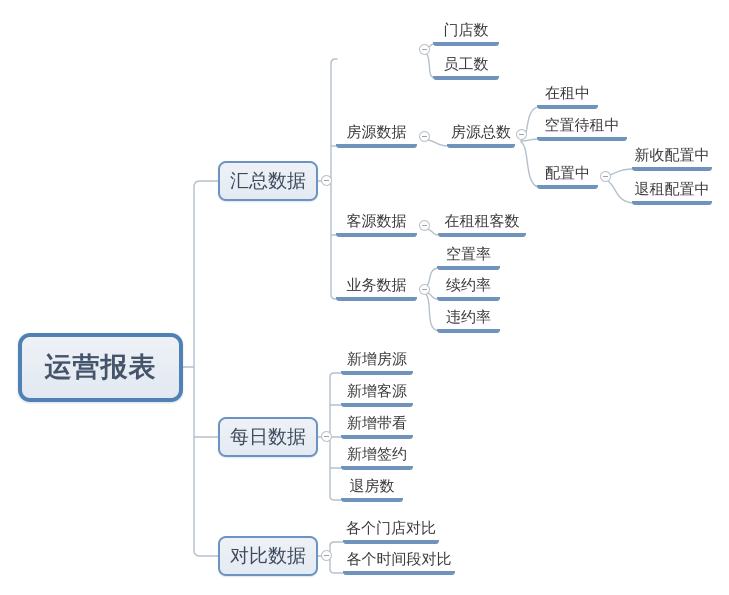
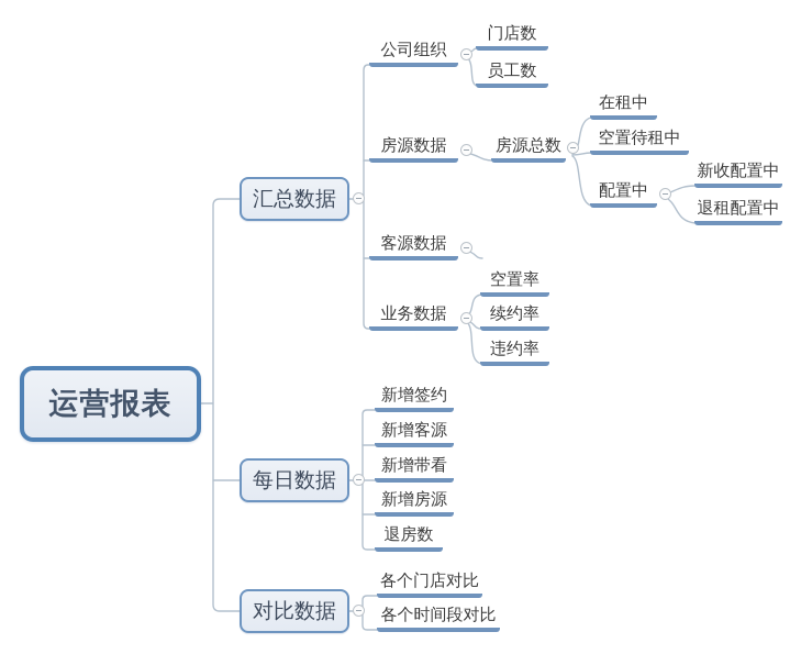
  运营报表
  汇总数据
  每日数据
  对比数据
+ 公司组织
  门店数
  员工数
  房源数据
  房源总数
  在租中
  空置待租中
  配置中
  新收配置中
  退租配置中
  客源数据
- 在租租客数
  业务数据
  空置率
  续约率
  违约率
- 新增房源
+ 新增签约
  新增客源
  新增带看
- 新增签约
+ 新增房源
  退房数
  各个门店对比
  各个时间段对比
